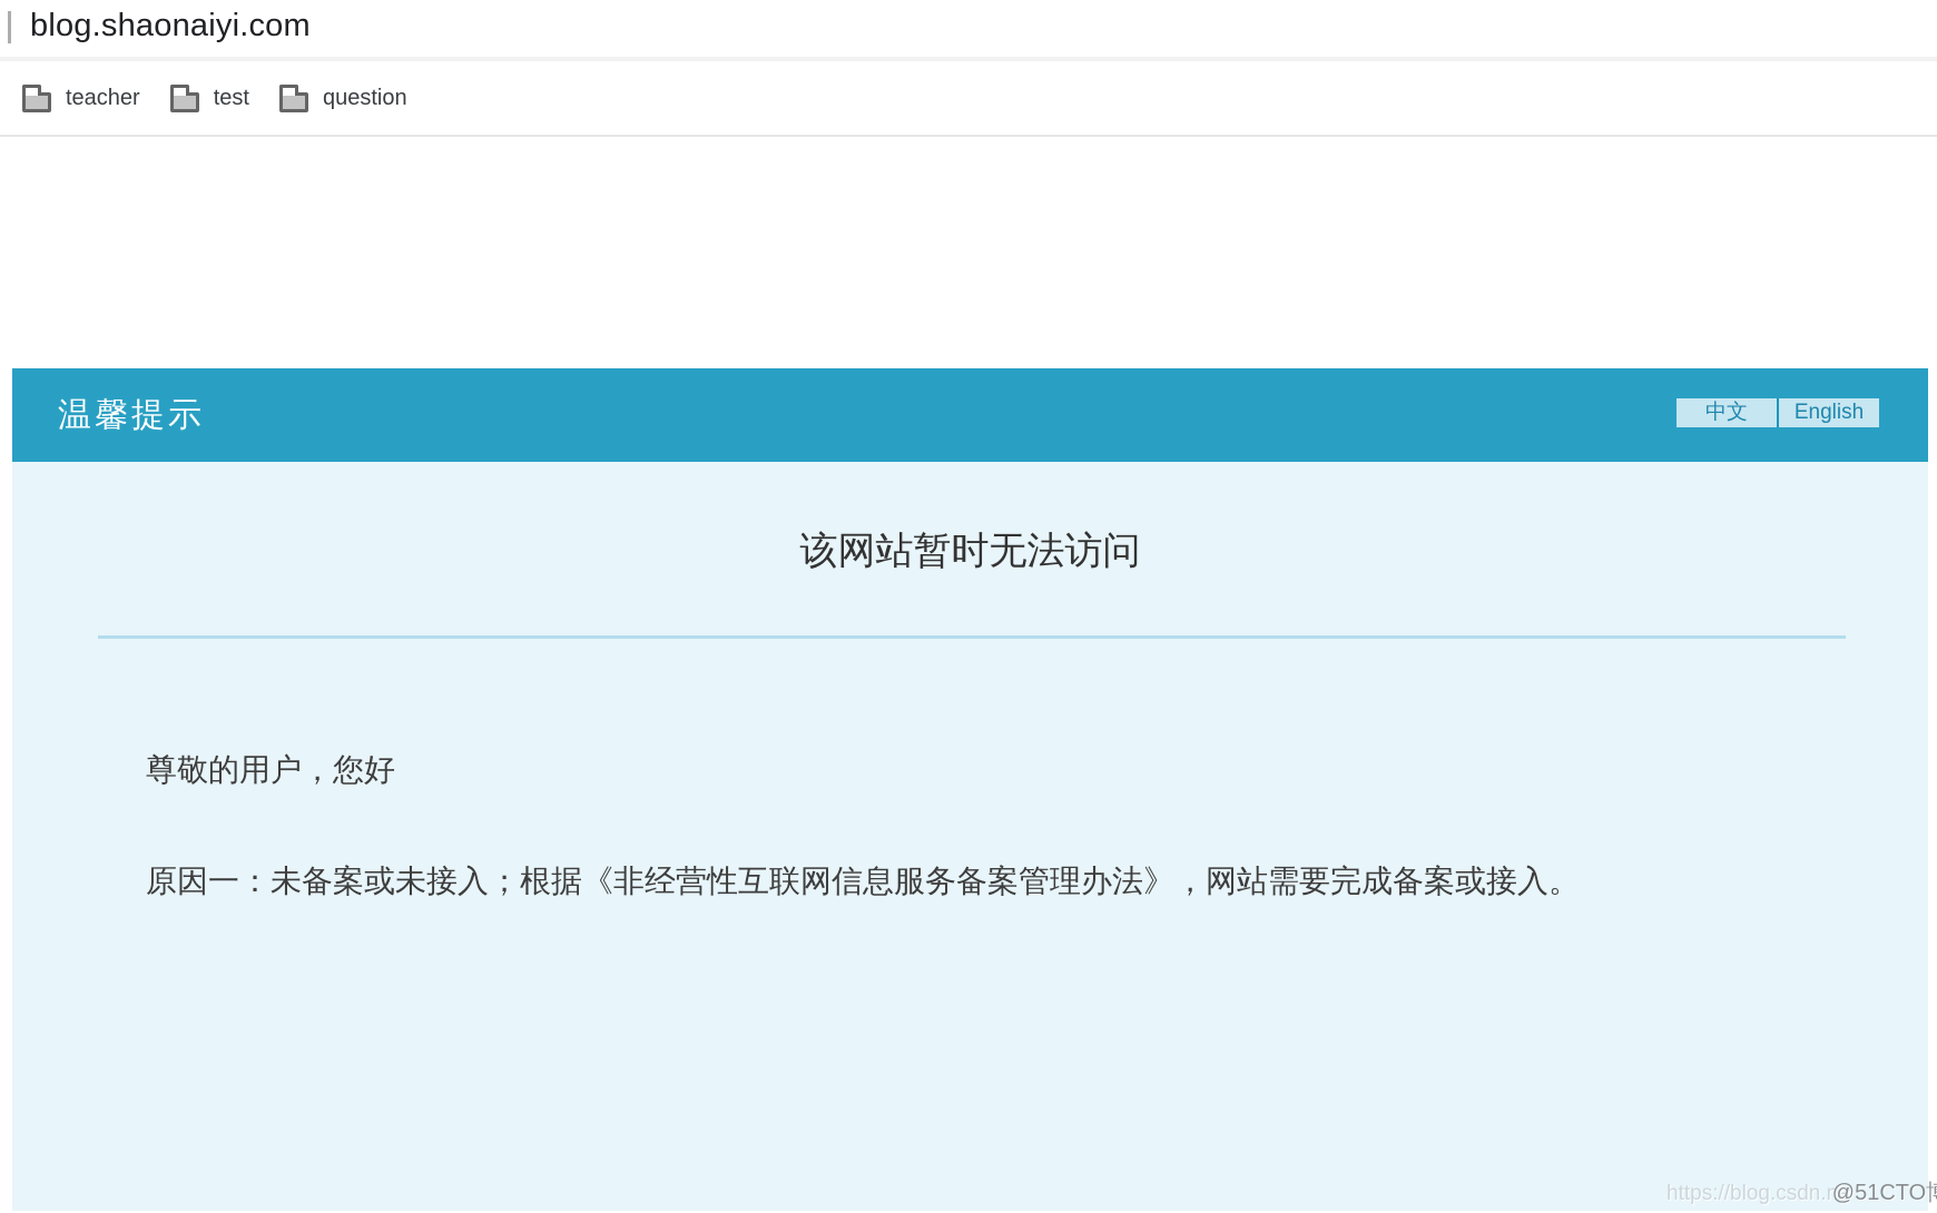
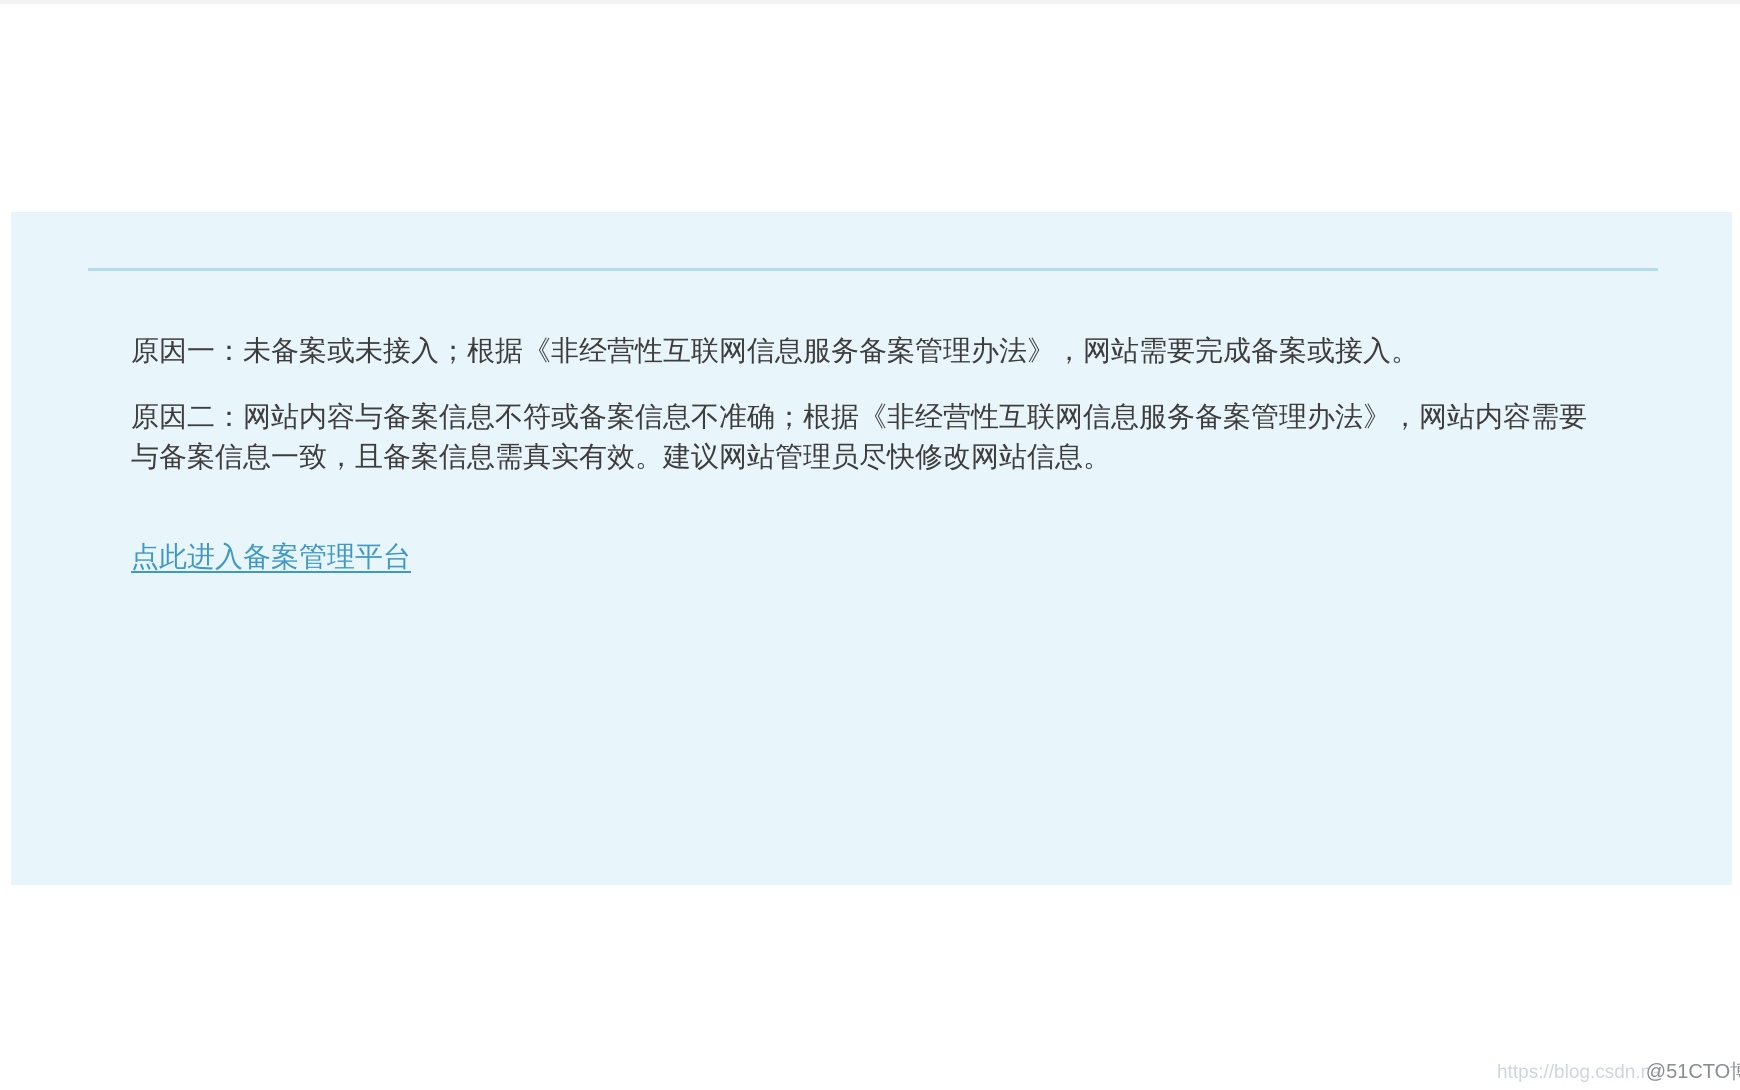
- blog.shaonaiyi.com
- teacher
- test
- question
- 温馨提示
- 中文
- English
- 该网站暂时无法访问
- 尊敬的用户，您好
  原因一：未备案或未接入；根据《非经营性互联网信息服务备案管理办法》，网站需要完成备案或接入。
+ 原因二：网站内容与备案信息不符或备案信息不准确；根据《非经营性互联网信息服务备案管理办法》，网站内容需要
+ 与备案信息一致，且备案信息需真实有效。建议网站管理员尽快修改网站信息。
+ 点此进入备案管理平台
  https://blog.csdn.ne@51CTO
